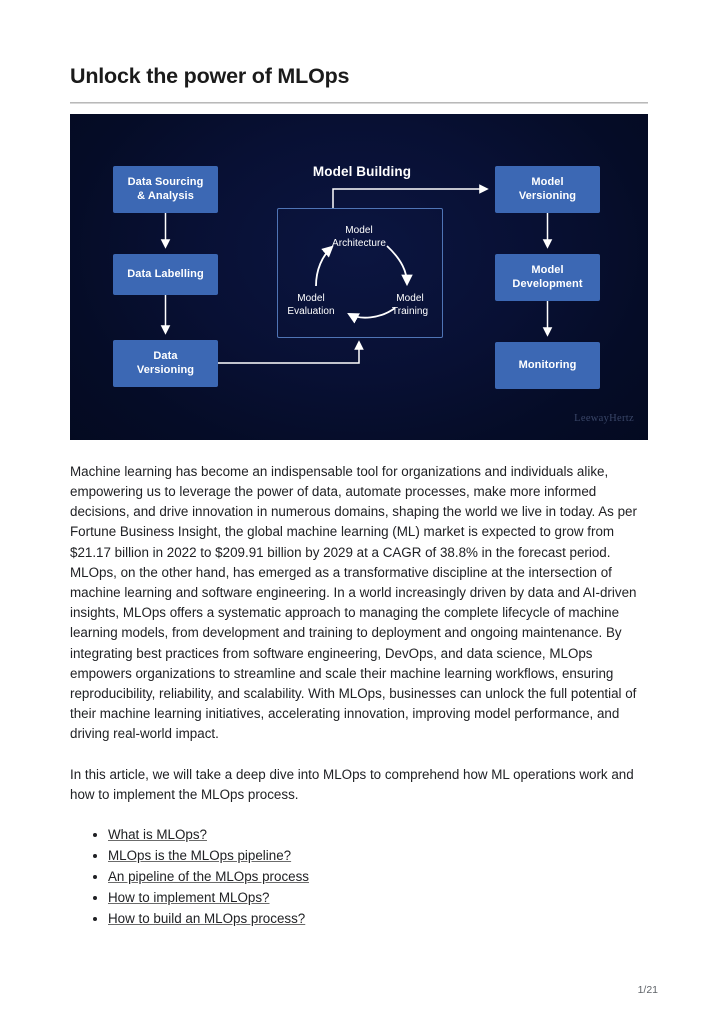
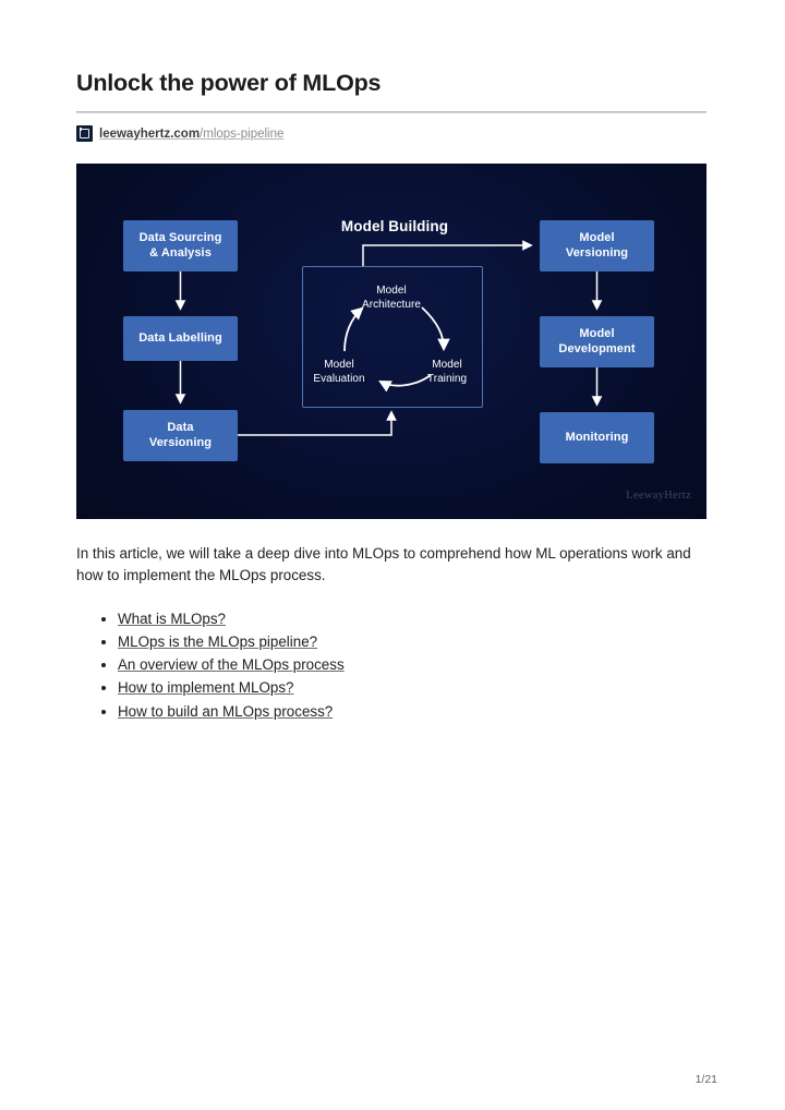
  Unlock the power of MLOps
+ leewayhertz.com/mlops-pipeline
  Model Building
  Data Sourcing
  & Analysis
  Data Labelling
  Data
  Versioning
  Model
  Versioning
  Model
  Development
  Monitoring
  Model
  Architecture
  Model
  Training
  Model
  Evaluation
  LeewayHertz
- Machine learning has become an indispensable tool for organizations and individuals alike, empowering us to leverage the power of data, automate processes, make more informed decisions, and drive innovation in numerous domains, shaping the world we live in today. As per Fortune Business Insight, the global machine learning (ML) market is expected to grow from $21.17 billion in 2022 to $209.91 billion by 2029 at a CAGR of 38.8% in the forecast period. MLOps, on the other hand, has emerged as a transformative discipline at the intersection of machine learning and software engineering. In a world increasingly driven by data and AI-driven insights, MLOps offers a systematic approach to managing the complete lifecycle of machine learning models, from development and training to deployment and ongoing maintenance. By integrating best practices from software engineering, DevOps, and data science, MLOps empowers organizations to streamline and scale their machine learning workflows, ensuring reproducibility, reliability, and scalability. With MLOps, businesses can unlock the full potential of their machine learning initiatives, accelerating innovation, improving model performance, and driving real-world impact.
  In this article, we will take a deep dive into MLOps to comprehend how ML operations work and how to implement the MLOps process.
  What is MLOps?
  MLOps is the MLOps pipeline?
- An pipeline of the MLOps process
+ An overview of the MLOps process
  How to implement MLOps?
  How to build an MLOps process?
  1/21
